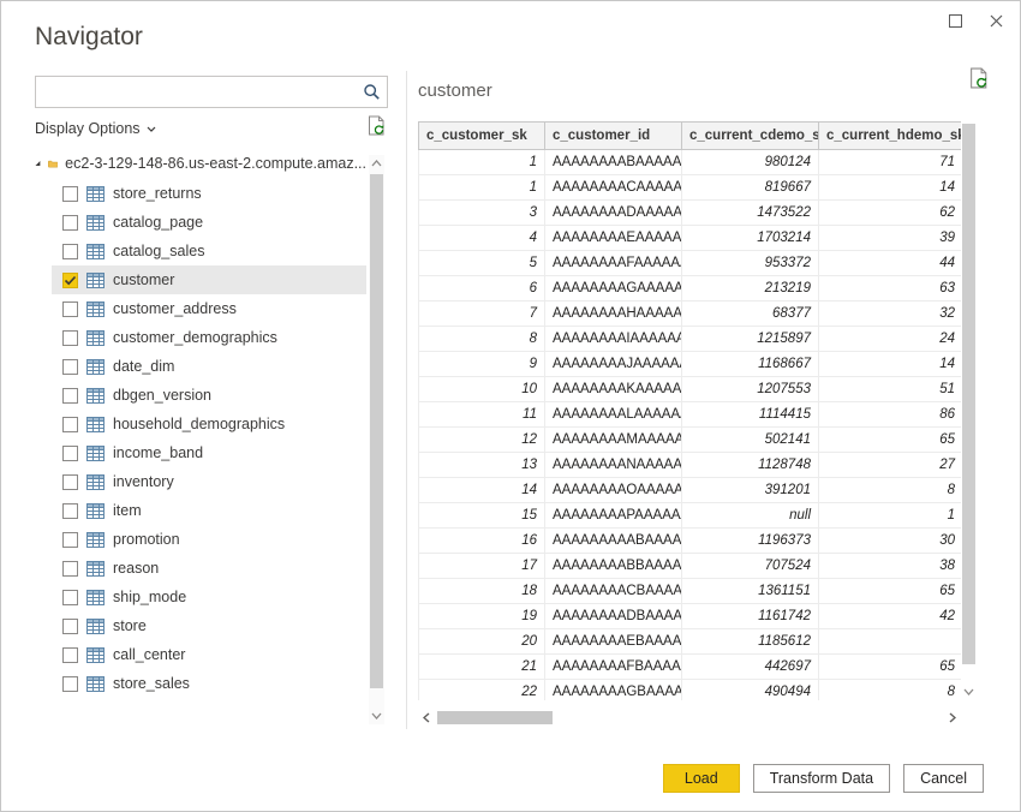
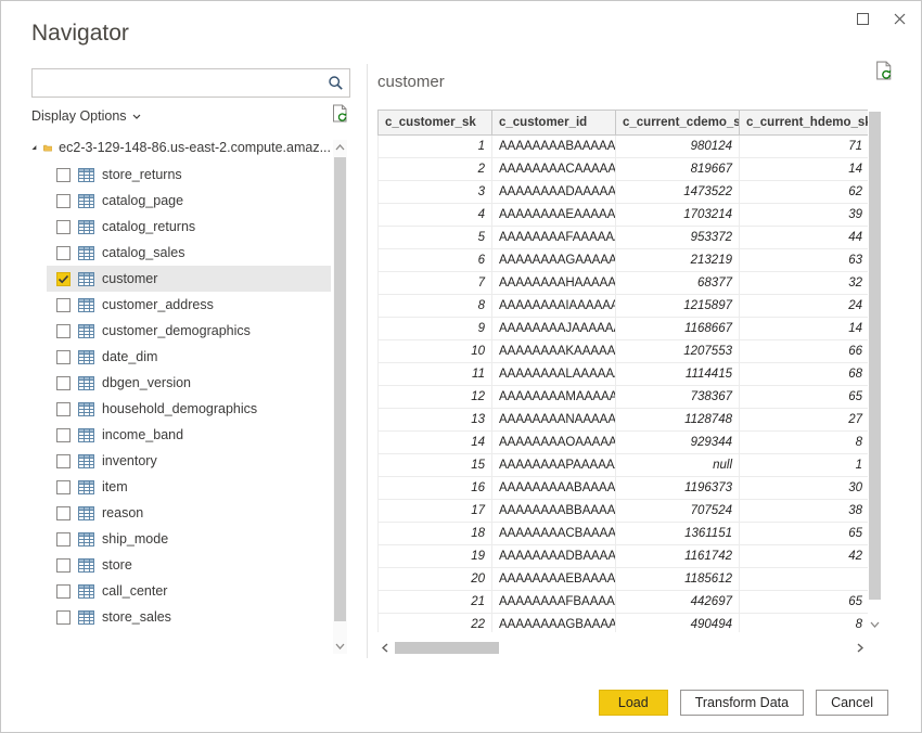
  Navigator
  Display Options
  ec2-3-129-148-86.us-east-2.compute.amaz...
  store_returns
  catalog_page
+ catalog_returns
  catalog_sales
  customer
  customer_address
  customer_demographics
  date_dim
  dbgen_version
  household_demographics
  income_band
  inventory
  item
- promotion
  reason
  ship_mode
  store
  call_center
  store_sales
  customer
  c_customer_sk	c_customer_id	c_current_cdemo_s	c_current_hdemo_s
  1	AAAAAAAABAAAAA	980124	71
- 1	AAAAAAAACAAAAA	819667	14
+ 2	AAAAAAAACAAAAA	819667	14
  3	AAAAAAAADAAAAA	1473522	62
  4	AAAAAAAAEAAAAA	1703214	39
  5	AAAAAAAAFAAAAA	953372	44
  6	AAAAAAAAGAAAAA	213219	63
  7	AAAAAAAAHAAAAA	68377	32
  8	AAAAAAAAIAAAAAA	1215897	24
  9	AAAAAAAAJAAAAA	1168667	14
- 10	AAAAAAAAKAAAAA	1207553	51
+ 10	AAAAAAAAKAAAAA	1207553	66
- 11	AAAAAAAALAAAAA	1114415	86
+ 11	AAAAAAAALAAAAA	1114415	68
- 12	AAAAAAAAMAAAAA	502141	65
+ 12	AAAAAAAAMAAAAA	738367	65
  13	AAAAAAAANAAAAA	1128748	27
- 14	AAAAAAAAOAAAAA	391201	8
+ 14	AAAAAAAAOAAAAA	929344	8
  15	AAAAAAAAPAAAAA	null	1
  16	AAAAAAAAABAAAA	1196373	30
  17	AAAAAAAABBAAAA	707524	38
  18	AAAAAAAACBAAAA	1361151	65
  19	AAAAAAAADBAAAA	1161742	42
  20	AAAAAAAAEBAAAA	1185612
  21	AAAAAAAAFBAAAA	442697	65
  22	AAAAAAAAGBAAAA	490494	8
  Load
  Transform Data
  Cancel
